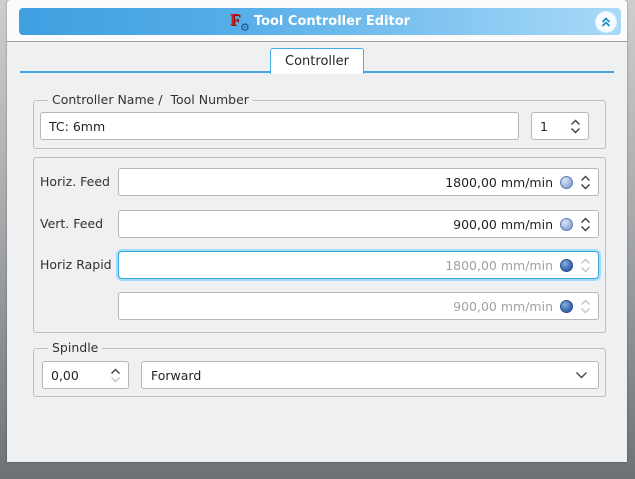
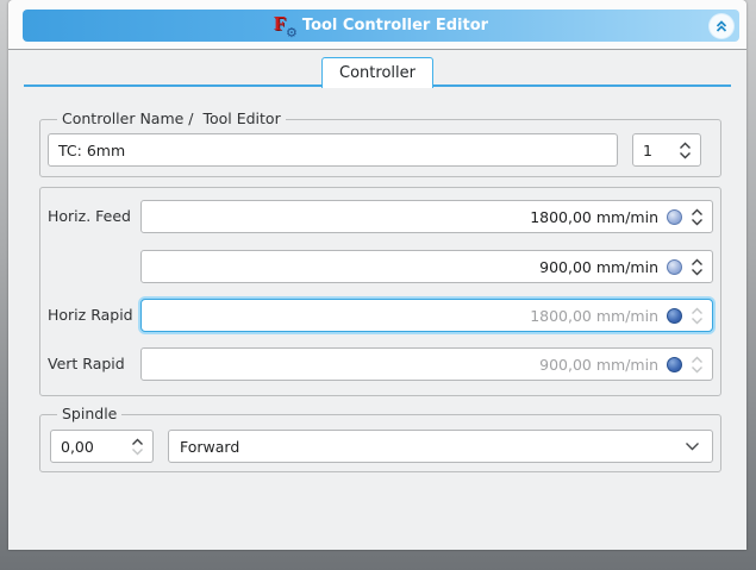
  F
  ⚙
  Tool Controller Editor
  Controller
- Controller Name / Tool Number
+ Controller Name / Tool Editor
  TC: 6mm
  1
  Horiz. Feed
  1800,00 mm/min
- Vert. Feed
  900,00 mm/min
  Horiz Rapid
  1800,00 mm/min
+ Vert Rapid
  900,00 mm/min
  Spindle
  0,00
  Forward
